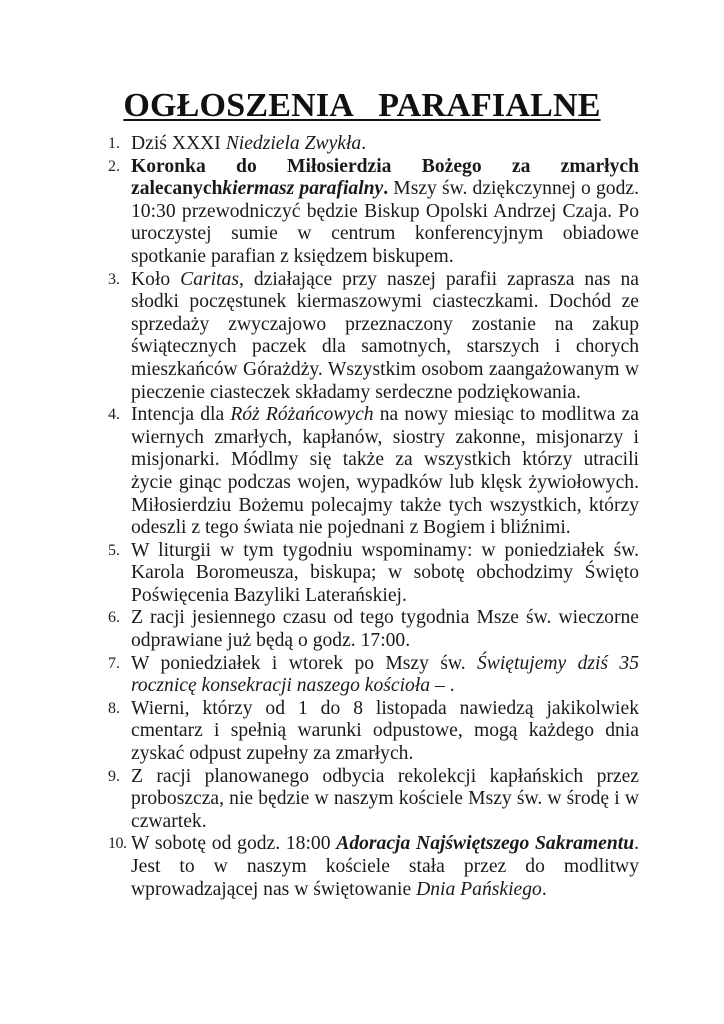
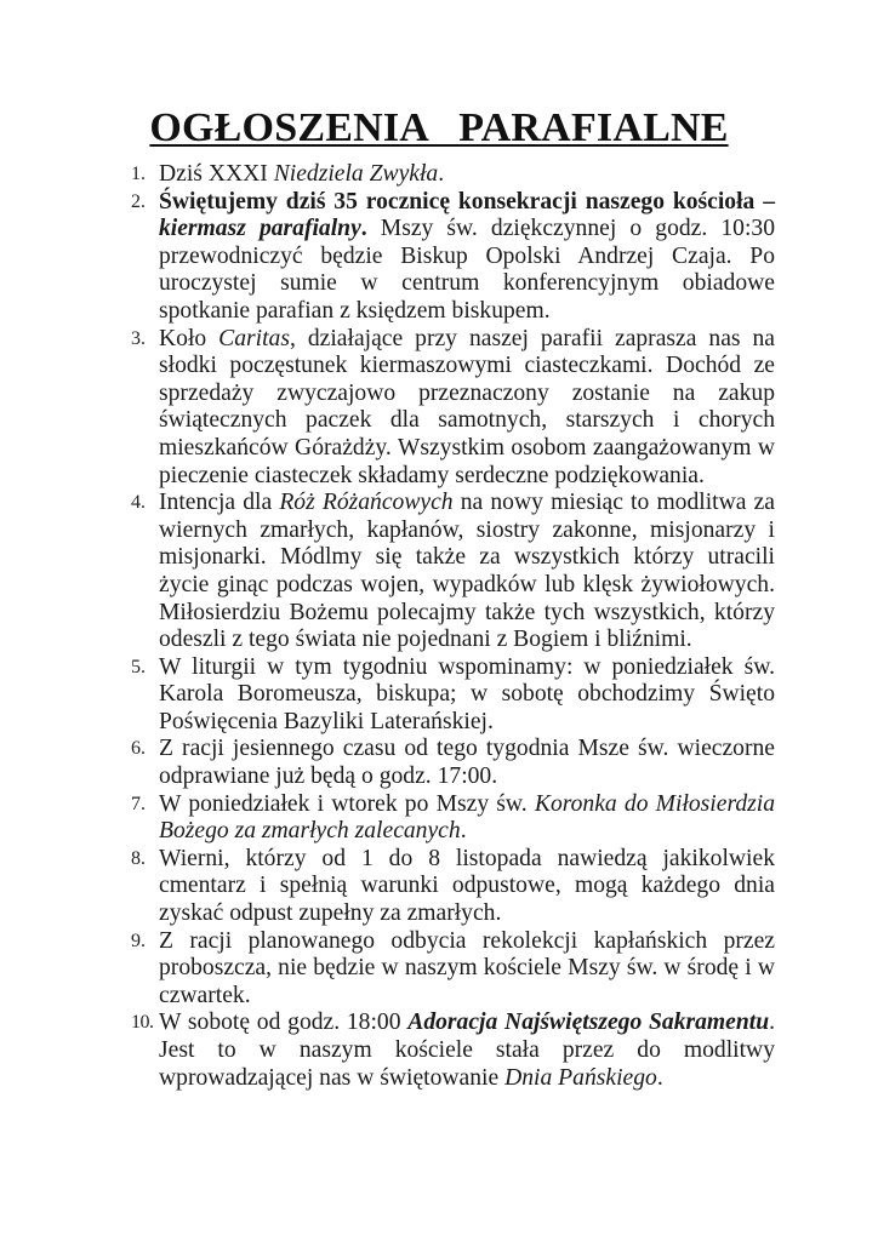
  OGŁOSZENIA PARAFIALNE
  1.
  Dziś XXXI Niedziela Zwykła.
  2.
- Koronka do Miłosierdzia Bożego za zmarłych zalecanychkiermasz parafialny. Mszy św. dziękczynnej o godz. 10:30 przewodniczyć będzie Biskup Opolski Andrzej Czaja. Po uroczystej sumie w centrum konferencyjnym obiadowe spotkanie parafian z księdzem biskupem.
+ Świętujemy dziś 35 rocznicę konsekracji naszego kościoła – kiermasz parafialny. Mszy św. dziękczynnej o godz. 10:30 przewodniczyć będzie Biskup Opolski Andrzej Czaja. Po uroczystej sumie w centrum konferencyjnym obiadowe spotkanie parafian z księdzem biskupem.
  3.
  Koło Caritas, działające przy naszej parafii zaprasza nas na słodki poczęstunek kiermaszowymi ciasteczkami. Dochód ze sprzedaży zwyczajowo przeznaczony zostanie na zakup świątecznych paczek dla samotnych, starszych i chorych mieszkańców Górażdży. Wszystkim osobom zaangażowanym w pieczenie ciasteczek składamy serdeczne podziękowania.
  4.
  Intencja dla Róż Różańcowych na nowy miesiąc to modlitwa za wiernych zmarłych, kapłanów, siostry zakonne, misjonarzy i misjonarki. Módlmy się także za wszystkich którzy utracili życie ginąc podczas wojen, wypadków lub klęsk żywiołowych. Miłosierdziu Bożemu polecajmy także tych wszystkich, którzy odeszli z tego świata nie pojednani z Bogiem i bliźnimi.
  5.
  W liturgii w tym tygodniu wspominamy: w poniedziałek św. Karola Boromeusza, biskupa; w sobotę obchodzimy Święto Poświęcenia Bazyliki Laterańskiej.
  6.
  Z racji jesiennego czasu od tego tygodnia Msze św. wieczorne odprawiane już będą o godz. 17:00.
  7.
- W poniedziałek i wtorek po Mszy św. Świętujemy dziś 35 rocznicę konsekracji naszego kościoła – .
+ W poniedziałek i wtorek po Mszy św. Koronka do Miłosierdzia Bożego za zmarłych zalecanych.
  8.
  Wierni, którzy od 1 do 8 listopada nawiedzą jakikolwiek cmentarz i spełnią warunki odpustowe, mogą każdego dnia zyskać odpust zupełny za zmarłych.
  9.
  Z racji planowanego odbycia rekolekcji kapłańskich przez proboszcza, nie będzie w naszym kościele Mszy św. w środę i w czwartek.
  10.
  W sobotę od godz. 18:00 Adoracja Najświętszego Sakramentu. Jest to w naszym kościele stała przez do modlitwy wprowadzającej nas w świętowanie Dnia Pańskiego.
